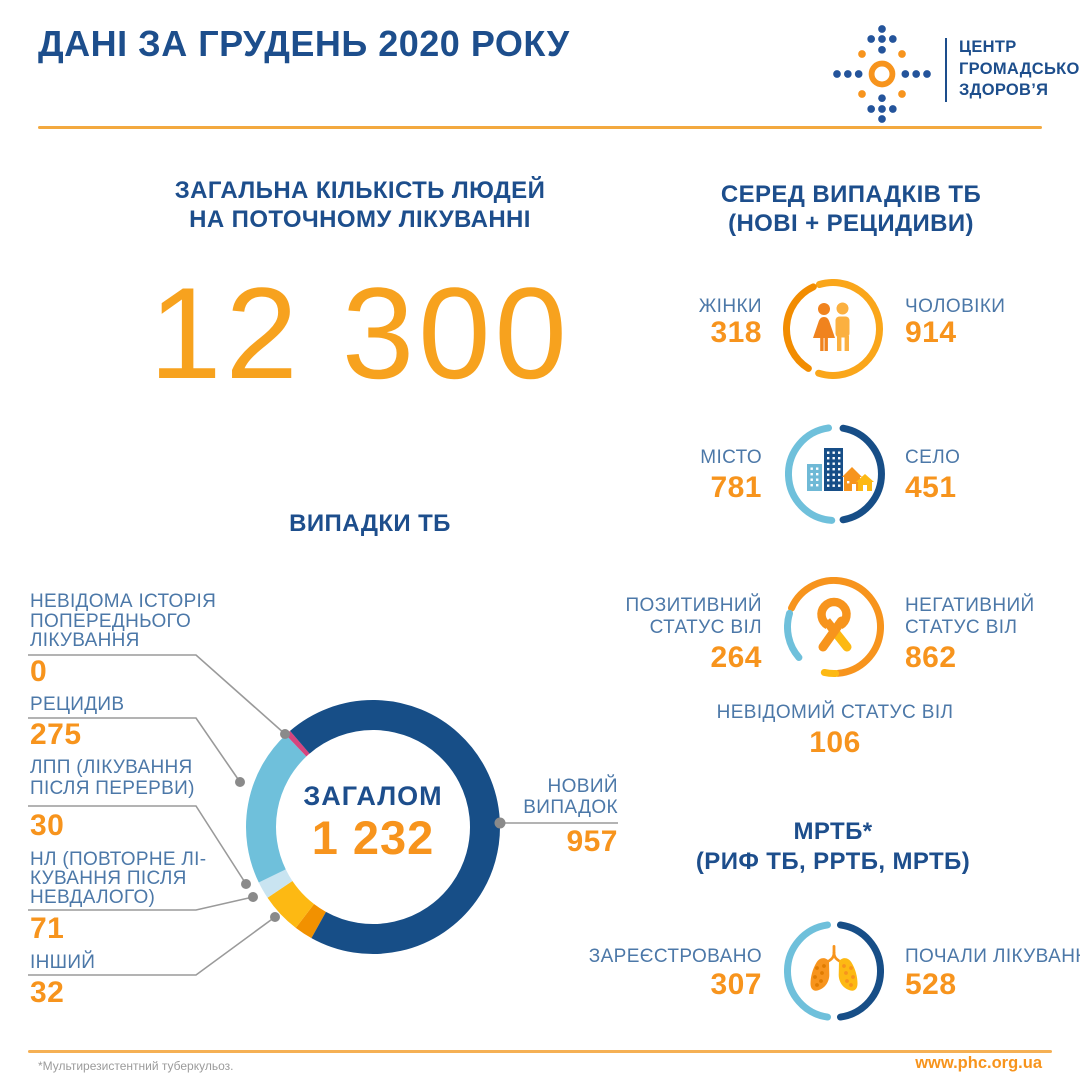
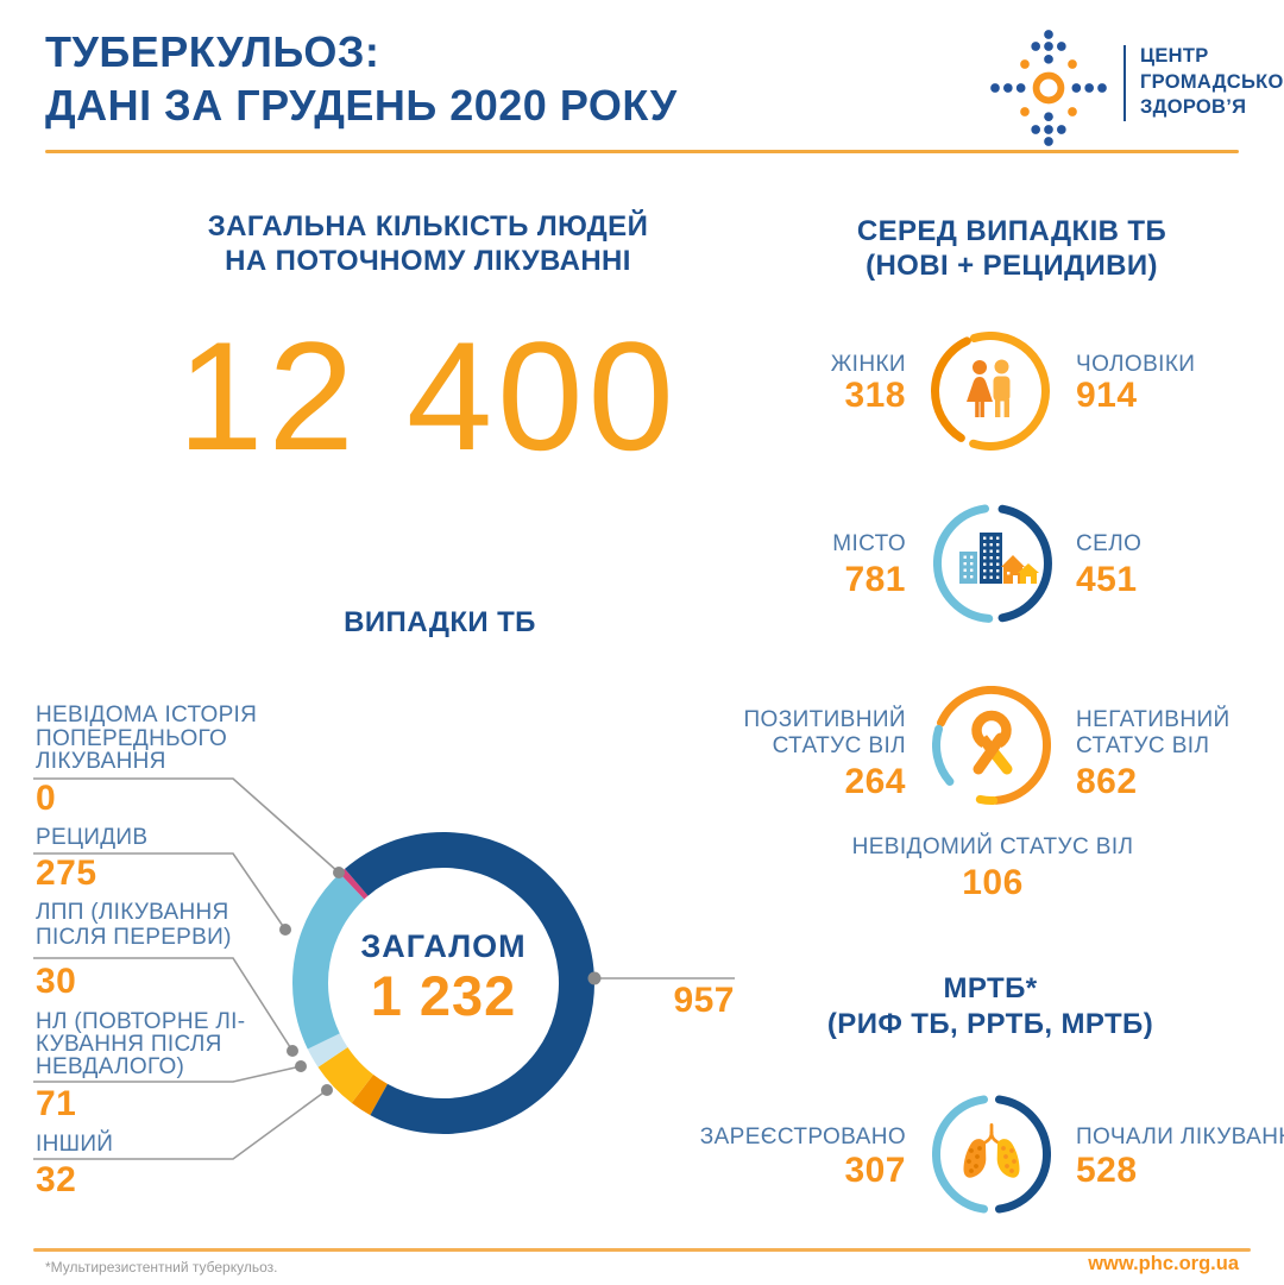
+ ТУБЕРКУЛЬОЗ:
  ДАНІ ЗА ГРУДЕНЬ 2020 РОКУ
  ЦЕНТР
  ГРОМАДСЬКО
  ЗДОРОВ’Я
  ЗАГАЛЬНА КІЛЬКІСТЬ ЛЮДЕЙ
  НА ПОТОЧНОМУ ЛІКУВАННІ
- 12 300
+ 12 400
  ВИПАДКИ ТБ
  ЗАГАЛОМ
  1 232
  НЕВІДОМА ІСТОРІЯ
  ПОПЕРЕДНЬОГО
  ЛІКУВАННЯ
  0
  РЕЦИДИВ
  275
  ЛПП (ЛІКУВАННЯ
  ПІСЛЯ ПЕРЕРВИ)
  30
  НЛ (ПОВТОРНЕ ЛІ-
  КУВАННЯ ПІСЛЯ
  НЕВДАЛОГО)
  71
  ІНШИЙ
  32
- НОВИЙ
- ВИПАДОК
  957
  СЕРЕД ВИПАДКІВ ТБ
  (НОВІ + РЕЦИДИВИ)
  ЖІНКИ
  318
  ЧОЛОВІКИ
  914
  МІСТО
  781
  СЕЛО
  451
  ПОЗИТИВНИЙ
  СТАТУС ВІЛ
  264
  НЕГАТИВНИЙ
  СТАТУС ВІЛ
  862
  НЕВІДОМИЙ СТАТУС ВІЛ
  106
  МРТБ*
  (РИФ ТБ, РРТБ, МРТБ)
  ЗАРЕЄСТРОВАНО
  307
  ПОЧАЛИ ЛІКУВАН
  528
  *Мультирезистентний туберкульоз.
  www.phc.org.ua
